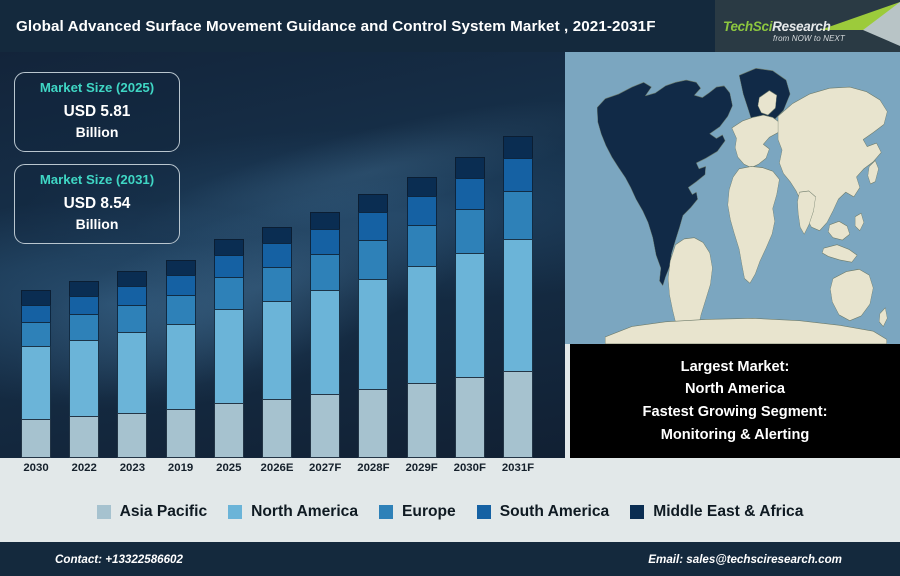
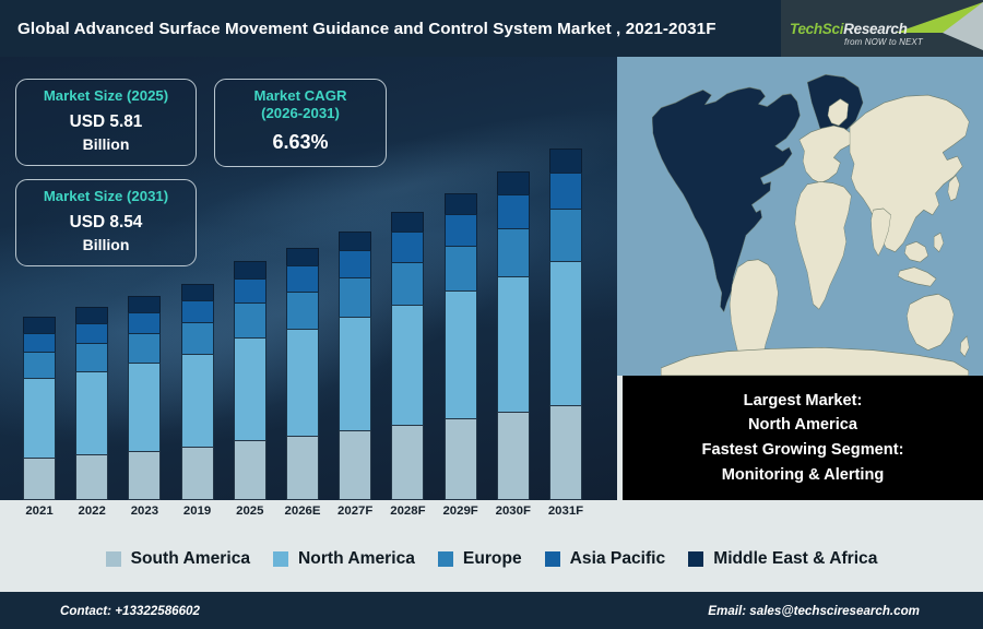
  Global Advanced Surface Movement Guidance and Control System Market , 2021-2031F
  TechSciResearch
  from NOW to NEXT
  Market Size (2025)
  USD 5.81
  Billion
+ Market CAGR
+ (2026-2031)
+ 6.63%
  Market Size (2031)
  USD 8.54
  Billion
- 2030
+ 2021
  2022
  2023
  2019
  2025
  2026E
  2027F
  2028F
  2029F
  2030F
  2031F
  Largest Market:
  North America
  Fastest Growing Segment:
  Monitoring & Alerting
- Asia Pacific
+ South America
  North America
  Europe
- South America
+ Asia Pacific
  Middle East & Africa
  Contact: +13322586602
  Email: sales@techsciresearch.com
